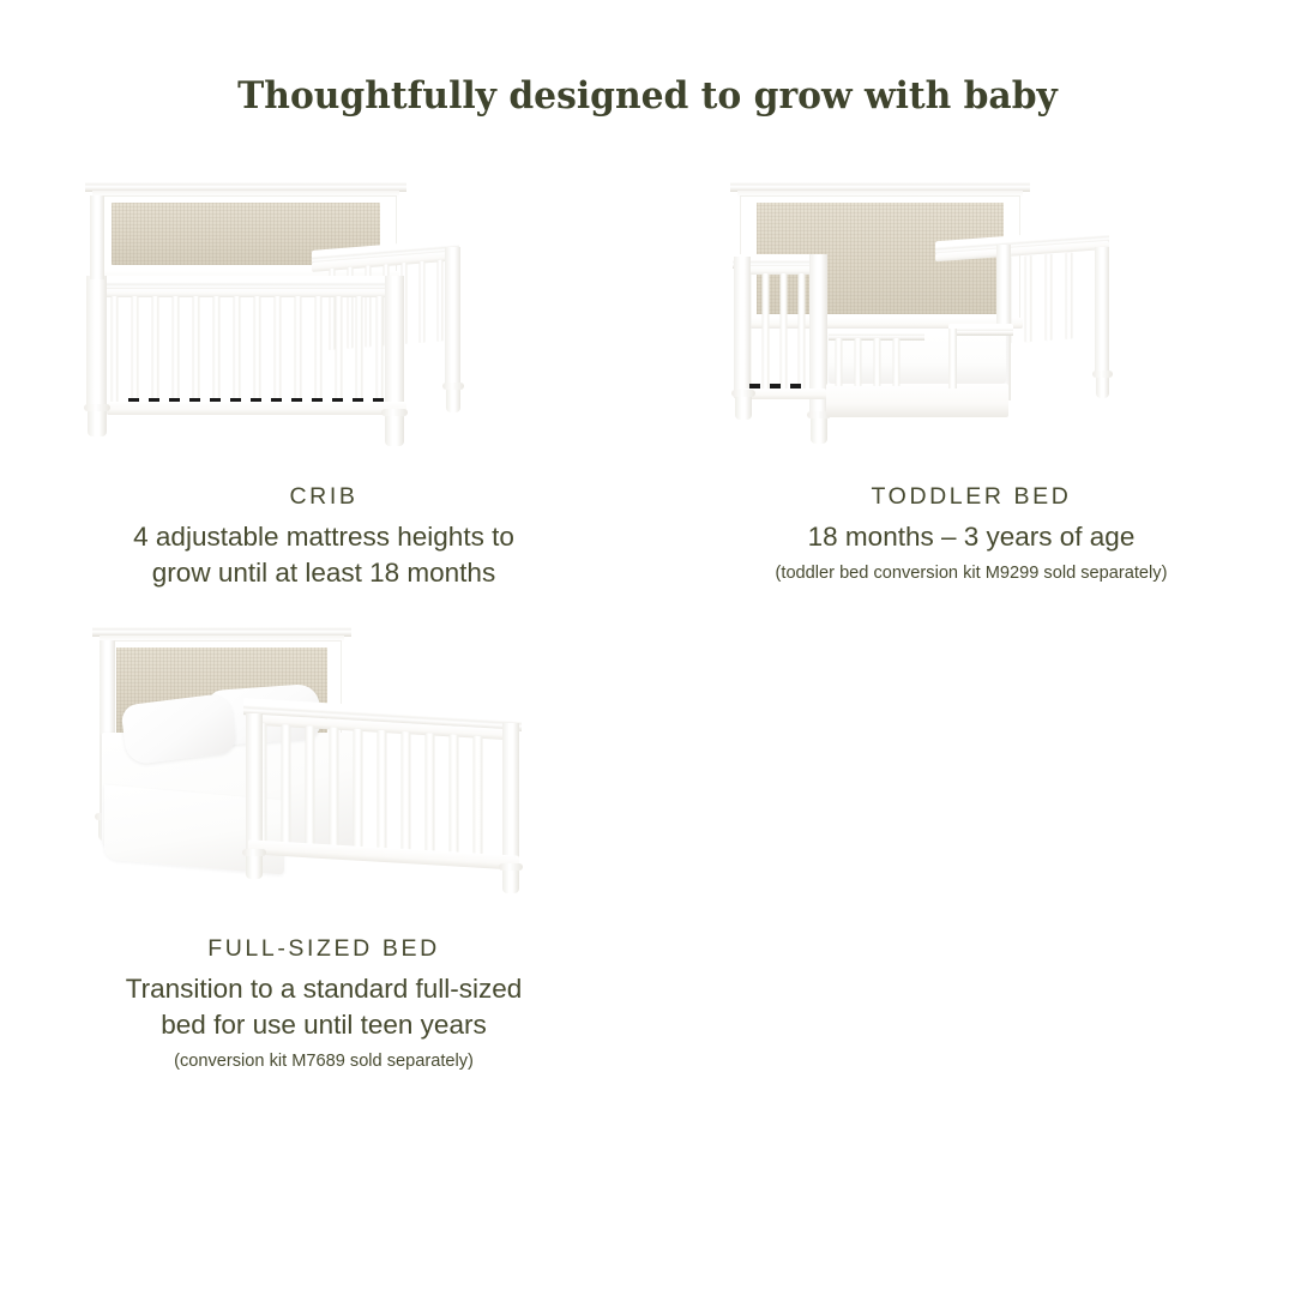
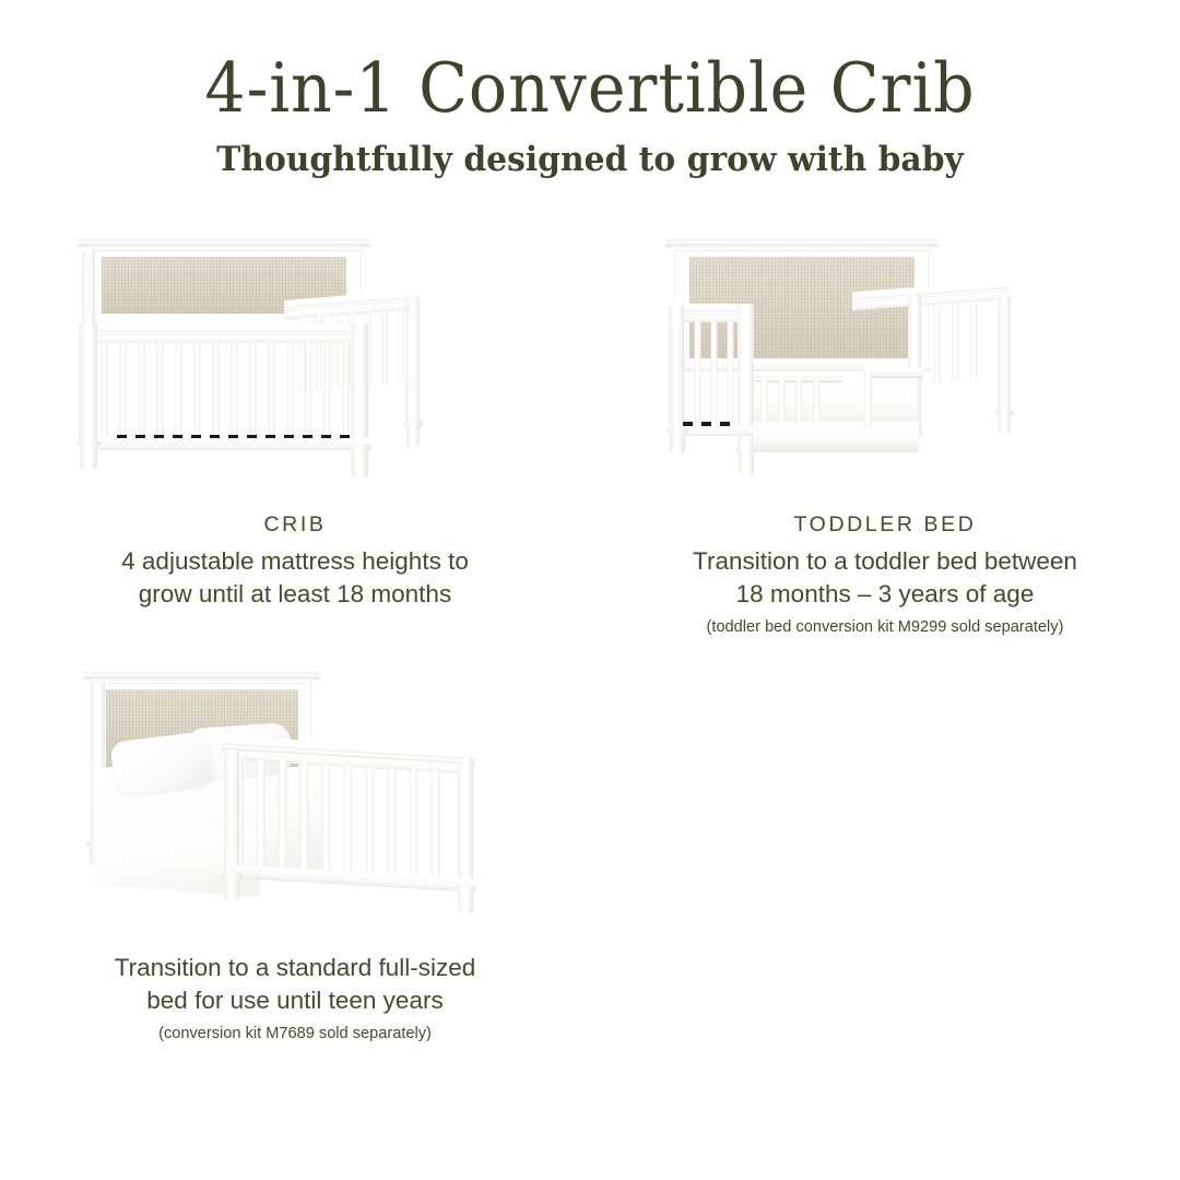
+ 4-in-1 Convertible Crib
  Thoughtfully designed to grow with baby
  CRIB
  4 adjustable mattress heights to
  grow until at least 18 months
  TODDLER BED
+ Transition to a toddler bed between
  18 months – 3 years of age
  (toddler bed conversion kit M9299 sold separately)
- FULL-SIZED BED
  Transition to a standard full-sized
  bed for use until teen years
  (conversion kit M7689 sold separately)
